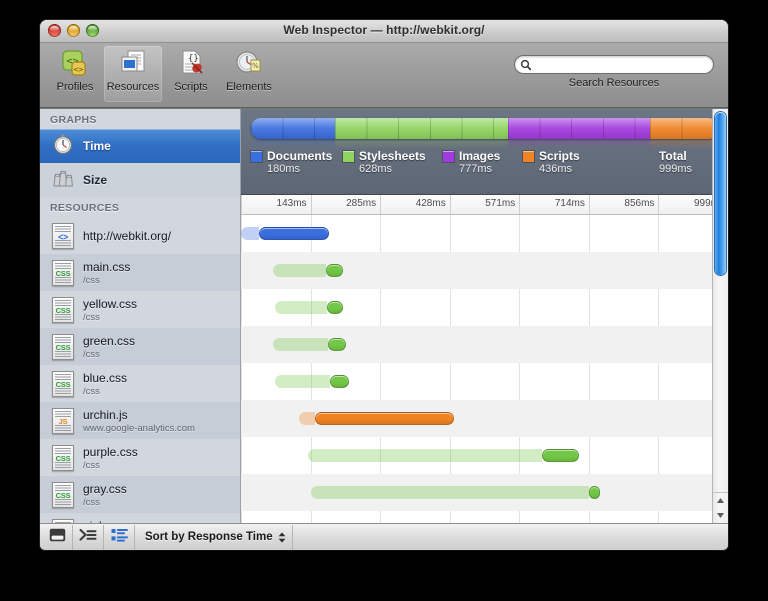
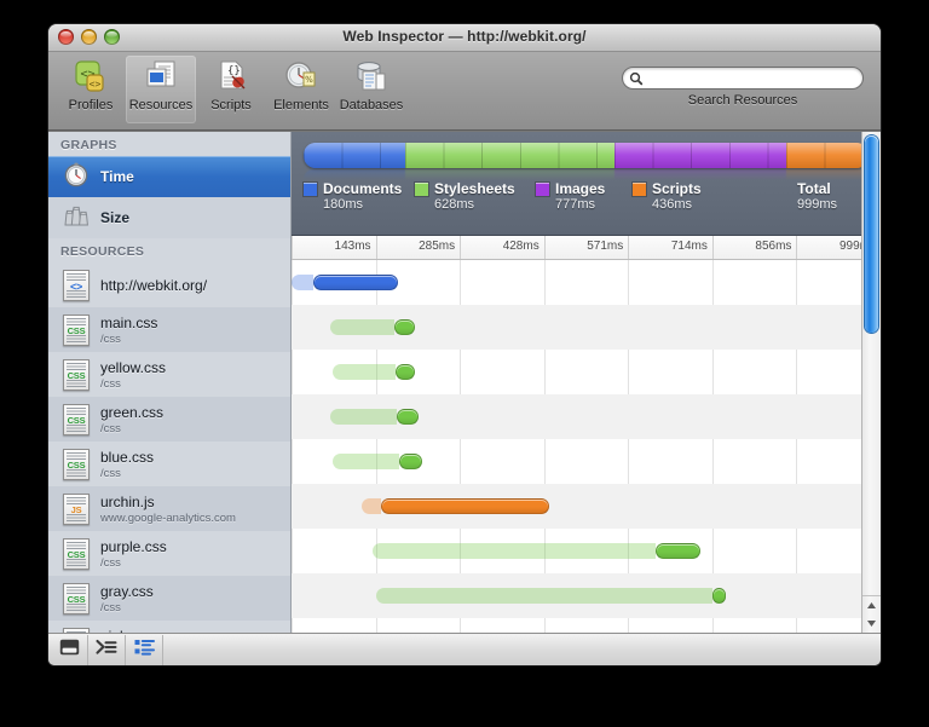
  Web Inspector — http://webkit.org/
  <>
  Profiles
  Resources
  {}
  Scripts
  %
  Elements
+ Databases
  Search Resources
  GRAPHS
  Time
  Size
  RESOURCES
  <>
  http://webkit.org/
  CSS
  main.css
  /css
  CSS
  yellow.css
  /css
  CSS
  green.css
  /css
  CSS
  blue.css
  /css
  JS
  urchin.js
  www.google-analytics.com
  CSS
  purple.css
  /css
  CSS
  gray.css
  /css
  Documents
  180ms
  Stylesheets
  628ms
  Images
  777ms
  Scripts
  436ms
  Total
  999ms
  143ms
  285ms
  428ms
  571ms
  714ms
  856ms
- Sort by Response Time
